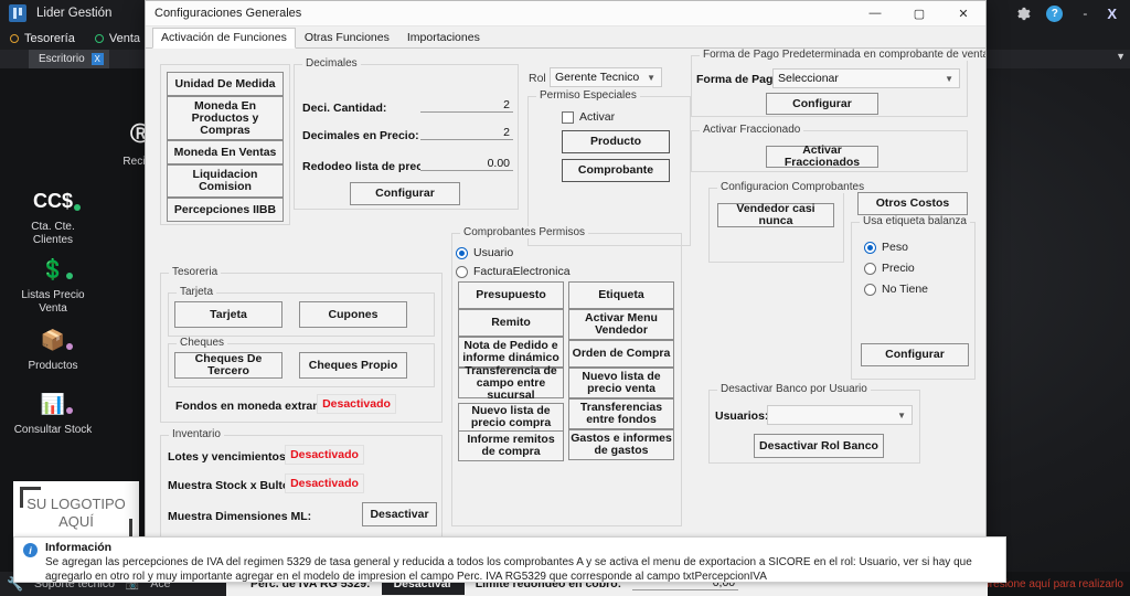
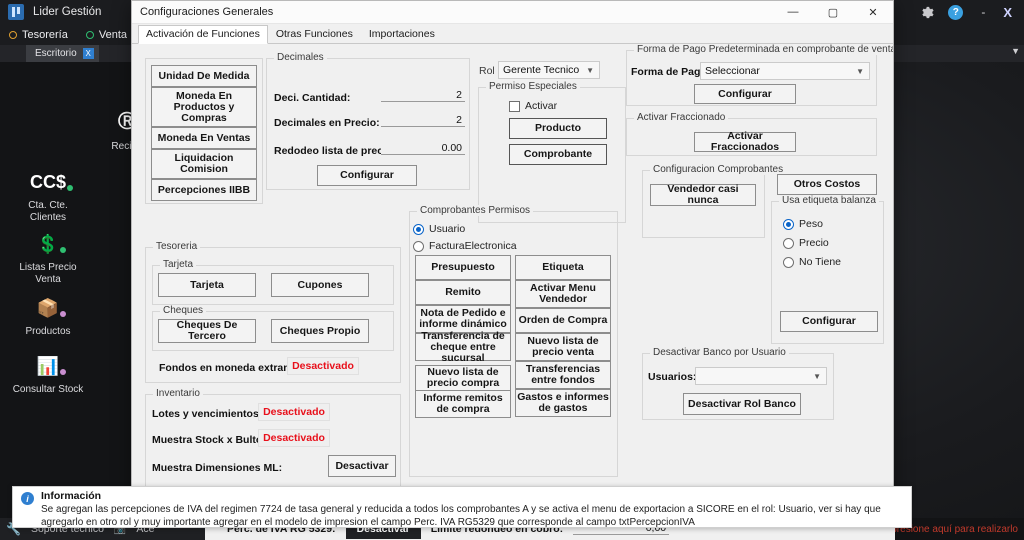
  Lider Gestión
  ?
  -
  X
  Tesorería
  Venta
  Escritorio
  X
  ▼
  Ⓡ
  CC$
  Cta. Cte.
  Clientes
  💲
  Listas Precio
  Venta
  📦
  Productos
  📊
  Consultar Stock
- SU LOGOTIPO AQUÍ
  🔧
  Soporte técnico
  📷
  Ace
  resione aquí para realizarlo
  Configuraciones Generales
  —
  ▢
  ✕
  Activación de Funciones
  Otras Funciones
  Importaciones
  Unidad De Medida
  Moneda En Productos y Compras
  Moneda En Ventas
  Liquidacion Comision
  Percepciones IIBB
  Decimales
  Deci. Cantidad:
  2
  Decimales en Precio:
  2
  Redodeo lista de pre
  0.00
  Configurar
  Rol
  Gerente Tecnico
  ▼
  Permiso Especiales
  Activar
  Producto
  Comprobante
  Forma de Pago Predeterminada en comprobante de vent
  Forma de Pag
  Seleccionar
  ▼
  Configurar
  Activar Fraccionado
  Activar Fraccionados
  Configuracion Comprobantes
  Vendedor casi nunca
  Otros Costos
  Usa etiqueta balanza
  Peso
  Precio
  No Tiene
  Configurar
  Desactivar Banco por Usuario
  Usuarios
  ▼
  Desactivar Rol Banco
  Comprobantes Permisos
  Usuario
  FacturaElectronica
  Presupuesto
  Remito
  Nota de Pedido e informe dinámico
- Transferencia de campo entre sucursal
+ Transferencia de cheque entre sucursal
  Nuevo lista de precio compra
  Informe remitos de compra
  Etiqueta
  Activar Menu Vendedor
  Orden de Compra
  Nuevo lista de precio venta
  Transferencias entre fondos
  Gastos e informes de gastos
  Tesoreria
  Tarjeta
  Tarjeta
  Cupones
  Cheques
  Cheques De Tercero
  Cheques Propio
  Fondos en moneda extra
  Desactivado
  Inventario
  Lotes y vencimientos
  Desactivado
  Muestra Stock x Bult
  Desactivado
  Muestra Dimensiones ML:
  Desactivar
  Perc. de IVA RG 5329:
  Desactivar
  Limite redondeo en cobro:
  0,00
  i
  Información
- Se agregan las percepciones de IVA del regimen 5329 de tasa general y reducida a todos los comprobantes A y se activa el menu de exportacion a SICORE en el rol: Usuario, ver si hay que agregarlo en otro rol y muy importante agregar en el modelo de impresion el campo Perc. IVA RG5329 que corresponde al campo txtPercepcionIVA
+ Se agregan las percepciones de IVA del regimen 7724 de tasa general y reducida a todos los comprobantes A y se activa el menu de exportacion a SICORE en el rol: Usuario, ver si hay que agregarlo en otro rol y muy importante agregar en el modelo de impresion el campo Perc. IVA RG5329 que corresponde al campo txtPercepcionIVA
